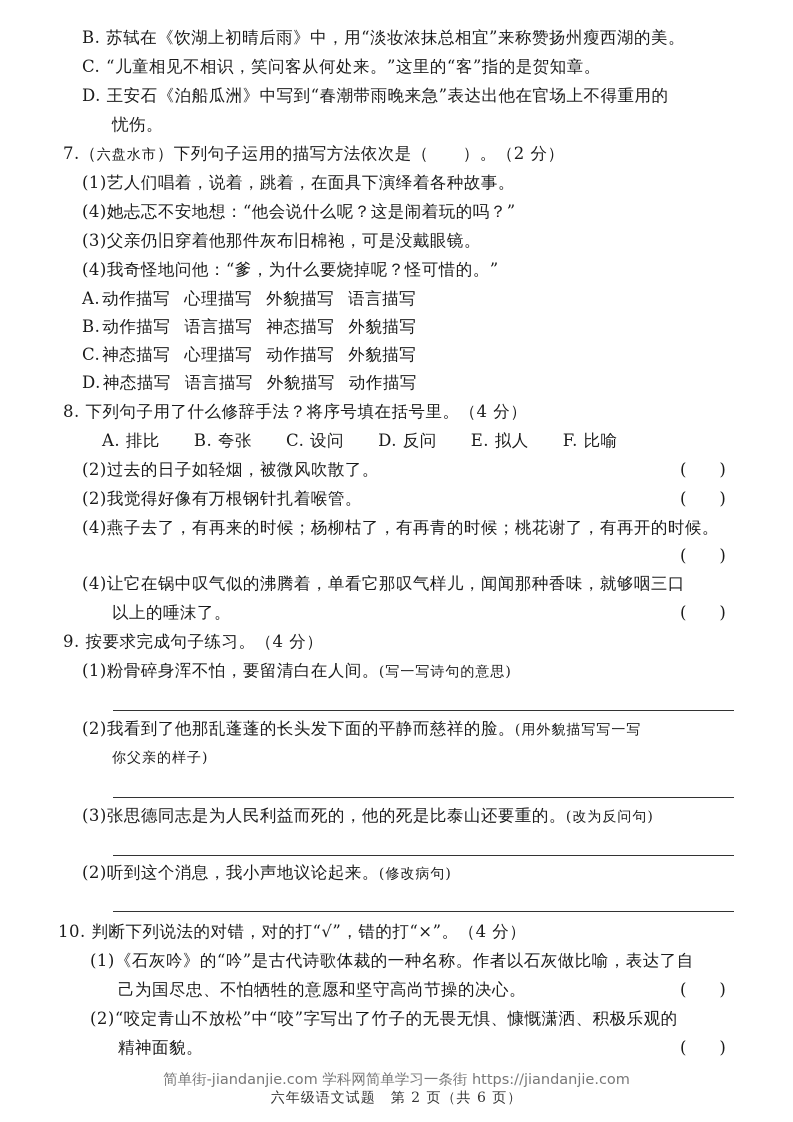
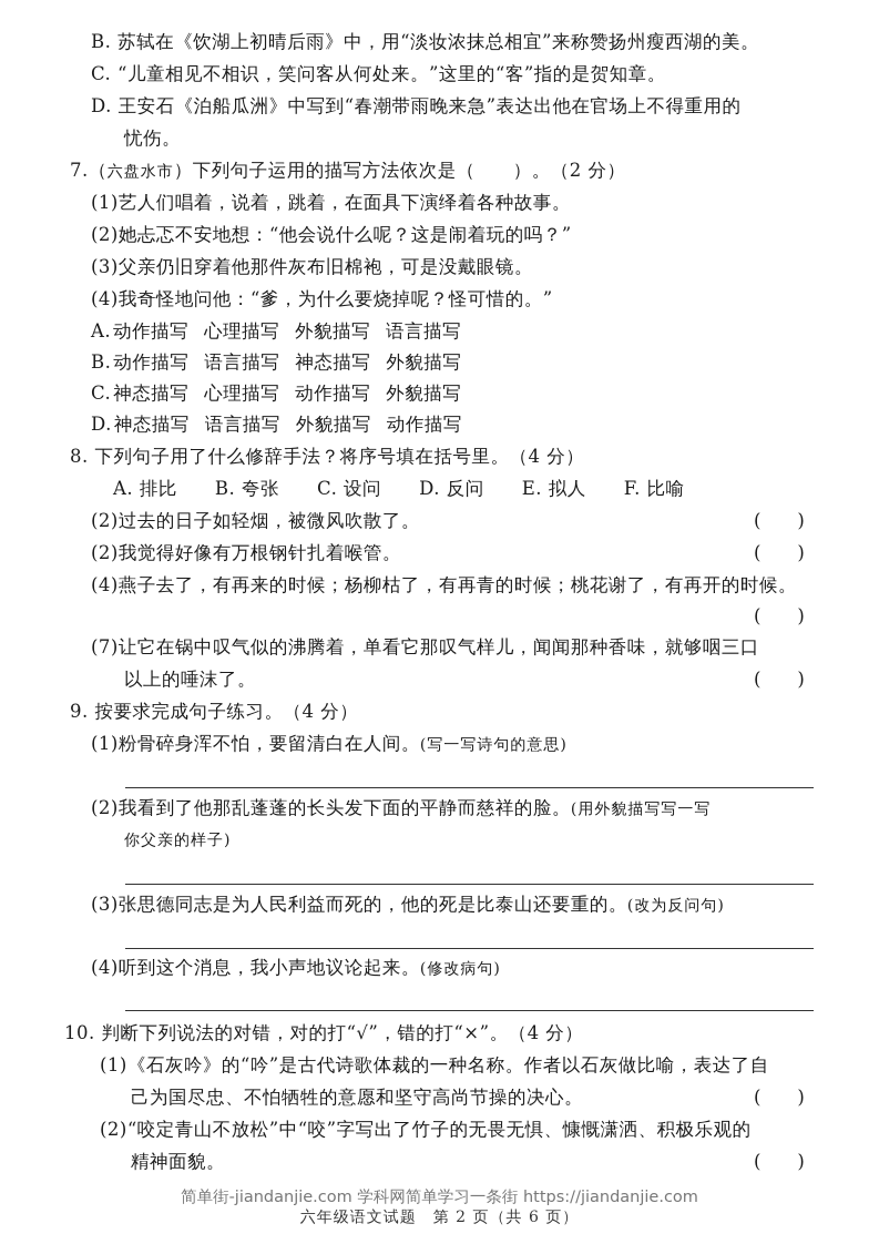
  B. 苏轼在《饮湖上初晴后雨》中，用“淡妆浓抹总相宜”来称赞扬州瘦西湖的美。
  C. “儿童相见不相识，笑问客从何处来。”这里的“客”指的是贺知章。
  D. 王安石《泊船瓜洲》中写到“春潮带雨晚来急”表达出他在官场上不得重用的
  忧伤。
  7.（六盘水市）下列句子运用的描写方法依次是（ ）。（2 分）
  (1)艺人们唱着，说着，跳着，在面具下演绎着各种故事。
- (4)她忐忑不安地想：“他会说什么呢？这是闹着玩的吗？”
+ (2)她忐忑不安地想：“他会说什么呢？这是闹着玩的吗？”
  (3)父亲仍旧穿着他那件灰布旧棉袍，可是没戴眼镜。
  (4)我奇怪地问他：“爹，为什么要烧掉呢？怪可惜的。”
  A.动作描写 心理描写 外貌描写 语言描写
  B.动作描写 语言描写 神态描写 外貌描写
  C.神态描写 心理描写 动作描写 外貌描写
  D.神态描写 语言描写 外貌描写 动作描写
  8. 下列句子用了什么修辞手法？将序号填在括号里。（4 分）
  A. 排比 B. 夸张 C. 设问 D. 反问 E. 拟人 F. 比喻
  (2)过去的日子如轻烟，被微风吹散了。
  ( )
  (2)我觉得好像有万根钢针扎着喉管。
  ( )
  (4)燕子去了，有再来的时候；杨柳枯了，有再青的时候；桃花谢了，有再开的时候。
  ( )
- (4)让它在锅中叹气似的沸腾着，单看它那叹气样儿，闻闻那种香味，就够咽三口
+ (7)让它在锅中叹气似的沸腾着，单看它那叹气样儿，闻闻那种香味，就够咽三口
  以上的唾沫了。
  ( )
  9. 按要求完成句子练习。（4 分）
  (1)粉骨碎身浑不怕，要留清白在人间。(写一写诗句的意思)
  (2)我看到了他那乱蓬蓬的长头发下面的平静而慈祥的脸。(用外貌描写写一写
  你父亲的样子)
  (3)张思德同志是为人民利益而死的，他的死是比泰山还要重的。(改为反问句)
- (2)听到这个消息，我小声地议论起来。(修改病句)
+ (4)听到这个消息，我小声地议论起来。(修改病句)
  10. 判断下列说法的对错，对的打“√”，错的打“×”。（4 分）
  (1)《石灰吟》的“吟”是古代诗歌体裁的一种名称。作者以石灰做比喻，表达了自
  己为国尽忠、不怕牺牲的意愿和坚守高尚节操的决心。
  ( )
  (2)“咬定青山不放松”中“咬”字写出了竹子的无畏无惧、慷慨潇洒、积极乐观的
  精神面貌。
  ( )
  简单街-jiandanjie.com 学科网简单学习一条街 https://jiandanjie.com
  六年级语文试题 第 2 页（共 6 页）
